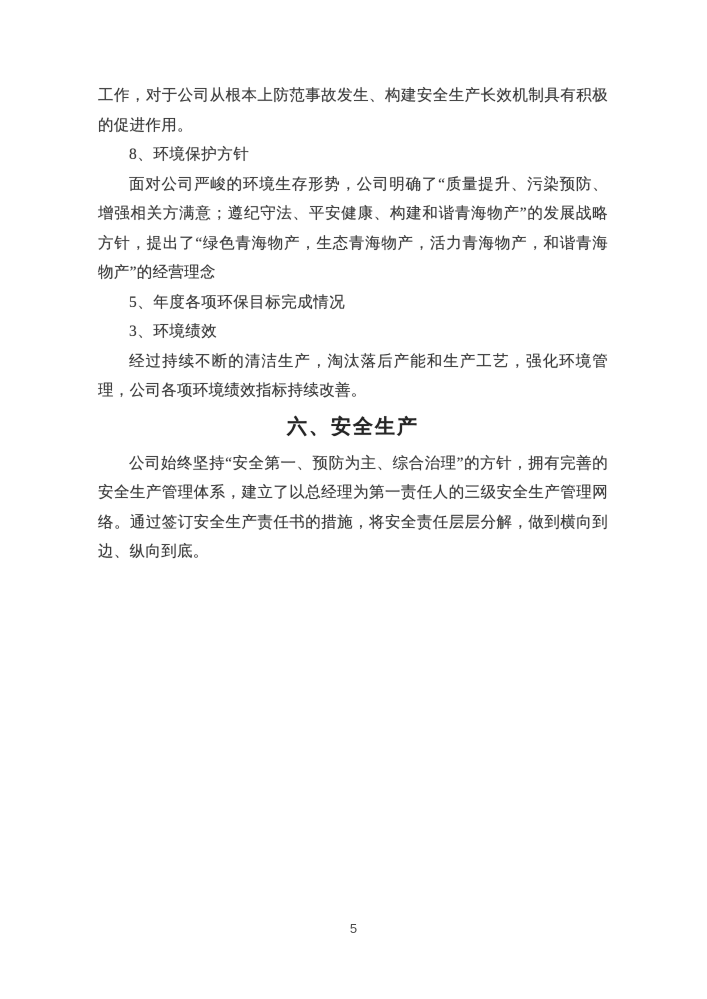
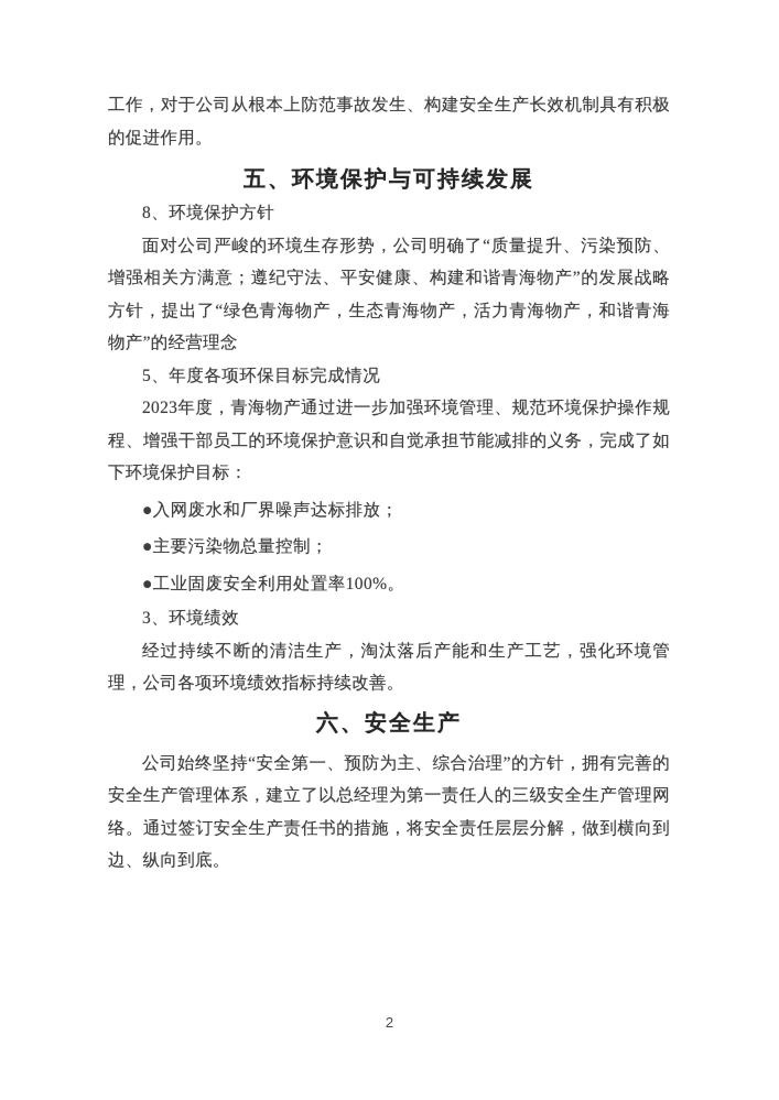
  工作，对于公司从根本上防范事故发生、构建安全生产长效机制具有积极的促进作用。
+ 五、环境保护与可持续发展
  8、环境保护方针
  面对公司严峻的环境生存形势，公司明确了“质量提升、污染预防、增强相关方满意；遵纪守法、平安健康、构建和谐青海物产”的发展战略方针，提出了“绿色青海物产，生态青海物产，活力青海物产，和谐青海物产”的经营理念
  5、年度各项环保目标完成情况
+ 2023年度，青海物产通过进一步加强环境管理、规范环境保护操作规程、增强干部员工的环境保护意识和自觉承担节能减排的义务，完成了如下环境保护目标：
+ ●入网废水和厂界噪声达标排放；
+ ●主要污染物总量控制；
+ ●工业固废安全利用处置率100%。
  3、环境绩效
  经过持续不断的清洁生产，淘汰落后产能和生产工艺，强化环境管理，公司各项环境绩效指标持续改善。
  六、安全生产
  公司始终坚持“安全第一、预防为主、综合治理”的方针，拥有完善的安全生产管理体系，建立了以总经理为第一责任人的三级安全生产管理网络。通过签订安全生产责任书的措施，将安全责任层层分解，做到横向到边、纵向到底。
- 5
+ 2
